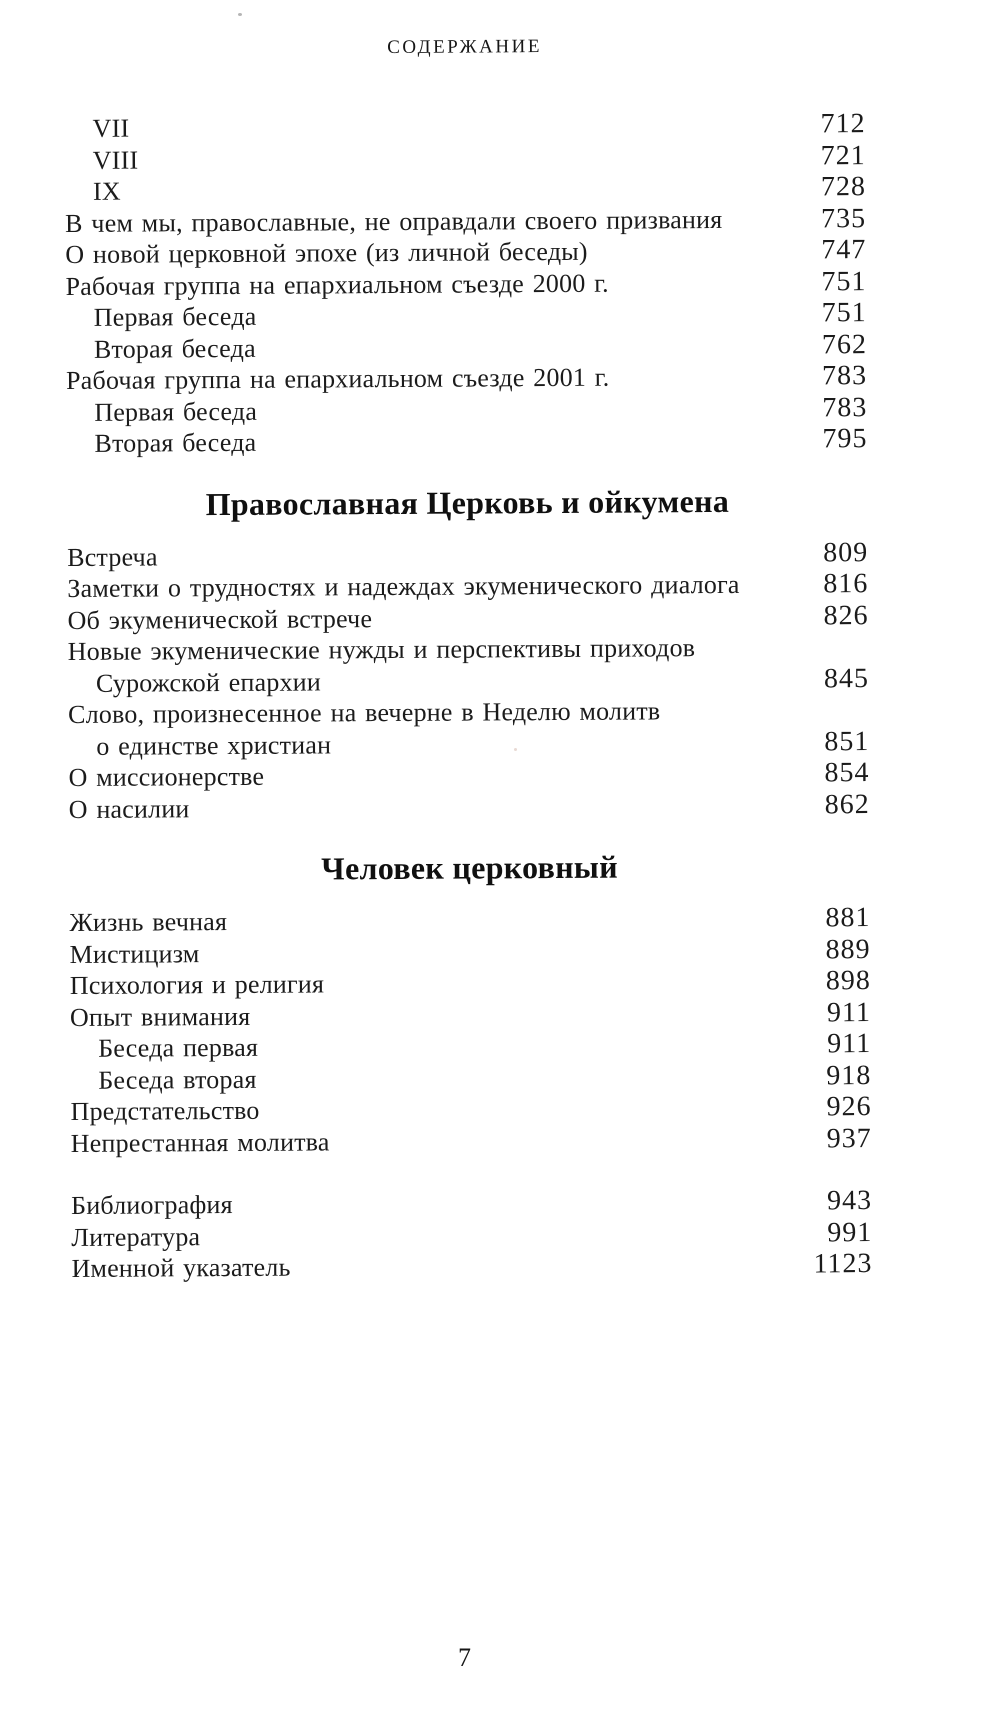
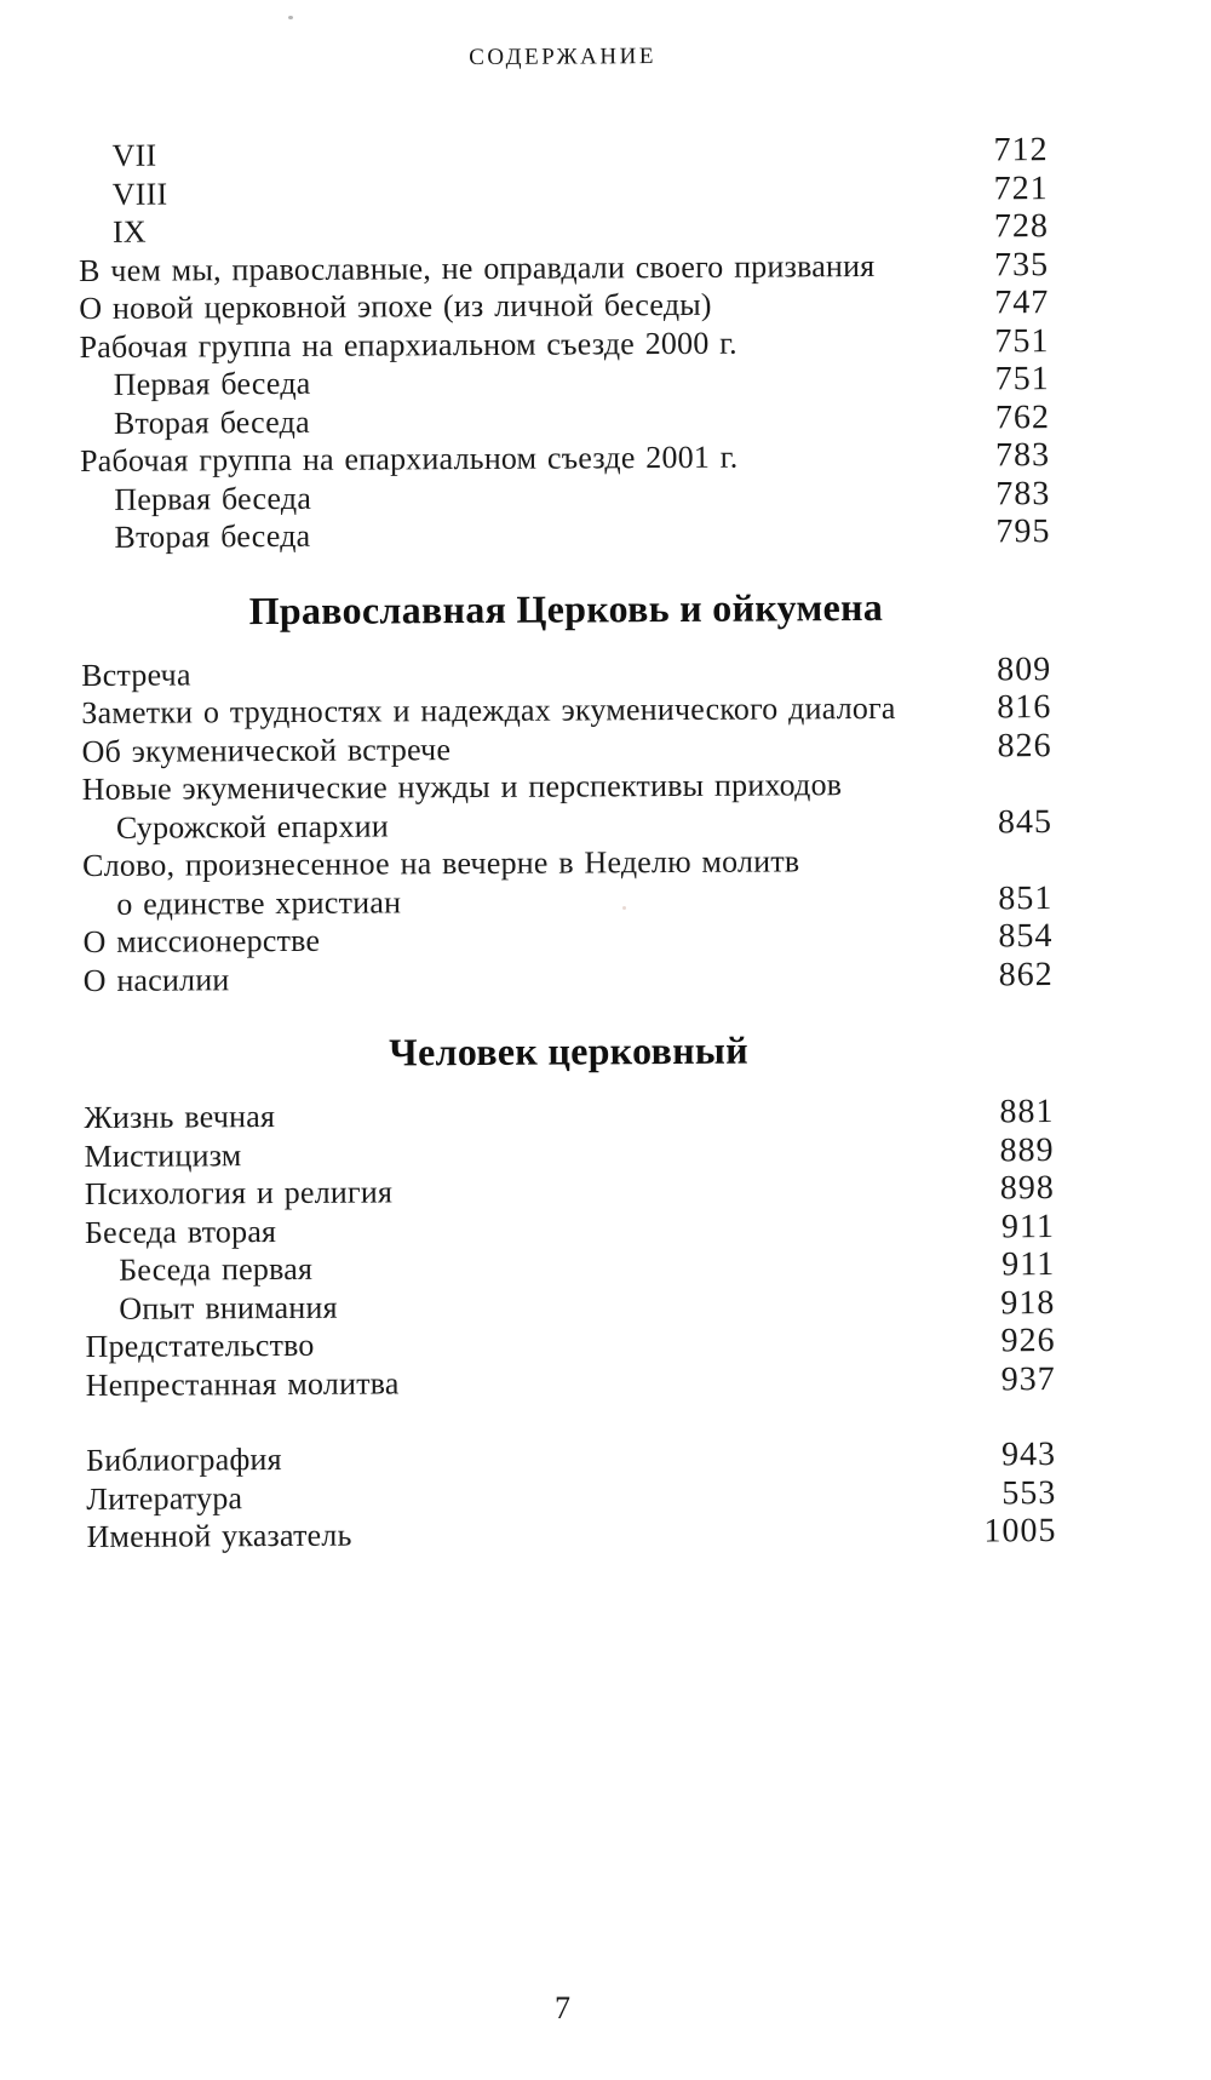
  СОДЕРЖАНИЕ
  VII
  712
  VIII
  721
  IX
  728
  В чем мы, православные, не оправдали своего призвания
  735
  О новой церковной эпохе (из личной беседы)
  747
  Рабочая группа на епархиальном съезде 2000 г.
  751
  Первая беседа
  751
  Вторая беседа
  762
  Рабочая группа на епархиальном съезде 2001 г.
  783
  Первая беседа
  783
  Вторая беседа
  795
  Православная Церковь и ойкумена
  Встреча
  809
  Заметки о трудностях и надеждах экуменического диалога
  816
  Об экуменической встрече
  826
  Новые экуменические нужды и перспективы приходов
  Сурожской епархии
  845
  Слово, произнесенное на вечерне в Неделю молитв
  о единстве христиан
  851
  О миссионерстве
  854
  О насилии
  862
  Человек церковный
  Жизнь вечная
  881
  Мистицизм
  889
  Психология и религия
  898
- Опыт внимания
+ Беседа вторая
  911
  Беседа первая
  911
- Беседа вторая
+ Опыт внимания
  918
  Предстательство
  926
  Непрестанная молитва
  937
  Библиография
  943
  Литература
- 991
+ 553
  Именной указатель
- 1123
+ 1005
  7
